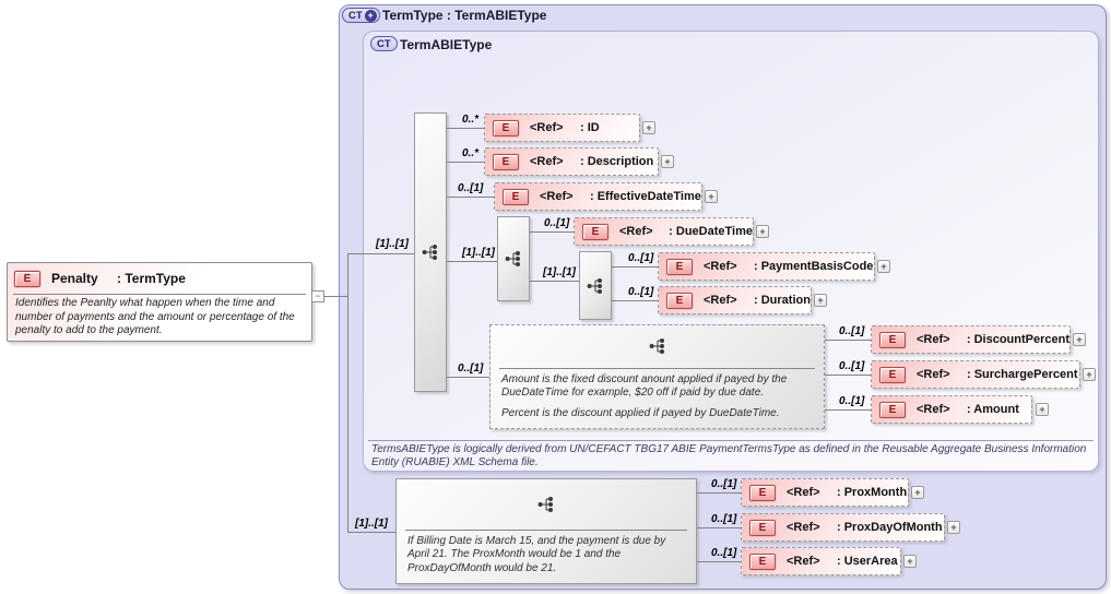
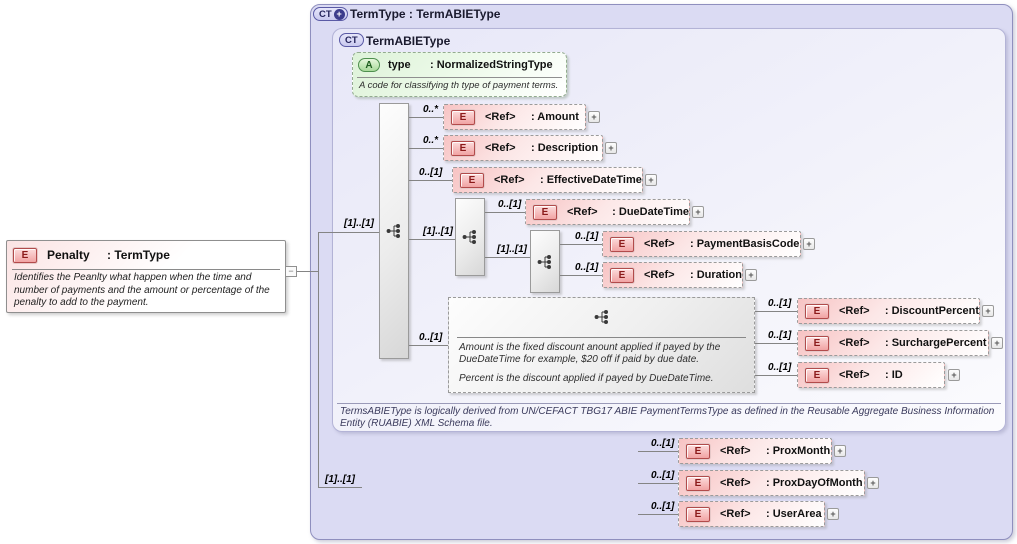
  CT
  +
  TermType : TermABIEType
  CT
  TermABIEType
+ A
+ type
+ : NormalizedStringType
+ A code for classifying th type of payment terms.
  E
  Penalty
  : TermType
  Identifies the Peanlty what happen when the time and number of payments and the amount or percentage of the penalty to add to the payment.
  −
  [1]..[1]
  [1]..[1]
  [1]..[1]
  [1]..[1]
  0..*
  0..*
  0..[1]
  0..[1]
  0..[1]
  0..[1]
  0..[1]
  0..[1]
  0..[1]
  0..[1]
  0..[1]
  0..[1]
  0..[1]
  Amount is the fixed discount anount applied if payed by the DueDateTime for example, $20 off if paid by due date.
  Percent is the discount applied if payed by DueDateTime.
- If Billing Date is March 15, and the payment is due by April 21. The ProxMonth would be 1 and the ProxDayOfMonth would be 21.
  E
  <Ref>
- : ID
+ : Amount
  +
  E
  <Ref>
  : Description
  +
  E
  <Ref>
  : EffectiveDateTime
  +
  E
  <Ref>
  : DueDateTime
  +
  E
  <Ref>
  : PaymentBasisCode
  +
  E
  <Ref>
  : Duration
  +
  E
  <Ref>
  : DiscountPercent
  +
  E
  <Ref>
  : SurchargePercent
  +
  E
  <Ref>
- : Amount
+ : ID
  +
  E
  <Ref>
  : ProxMonth
  +
  E
  <Ref>
  : ProxDayOfMonth
  +
  E
  <Ref>
  : UserArea
  +
  TermsABIEType is logically derived from UN/CEFACT TBG17 ABIE PaymentTermsType as defined in the Reusable Aggregate Business Information Entity (RUABIE) XML Schema file.
